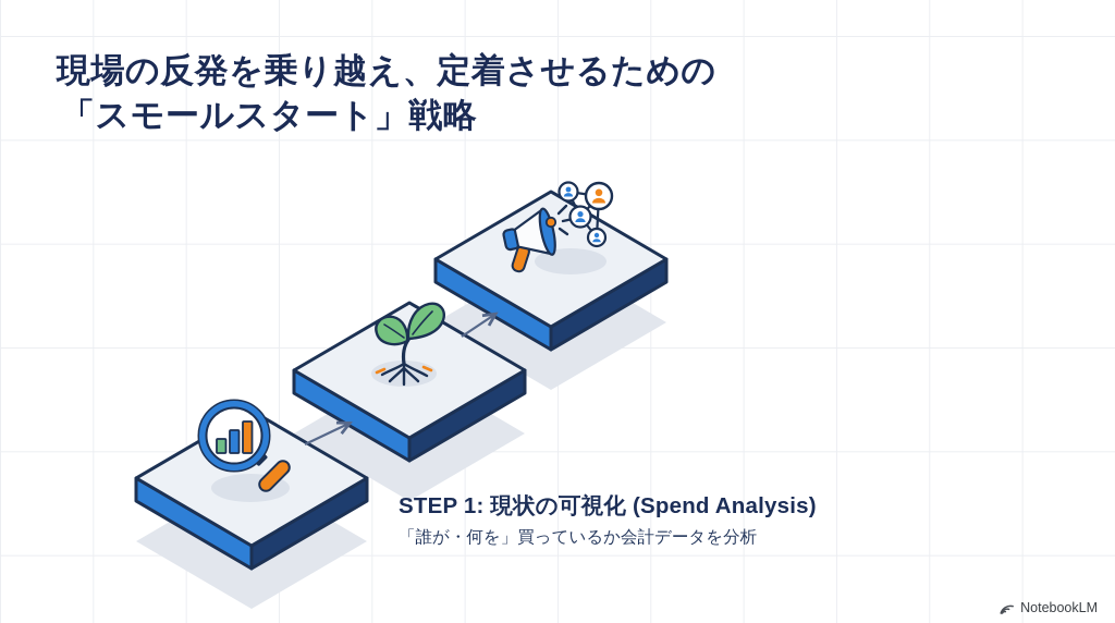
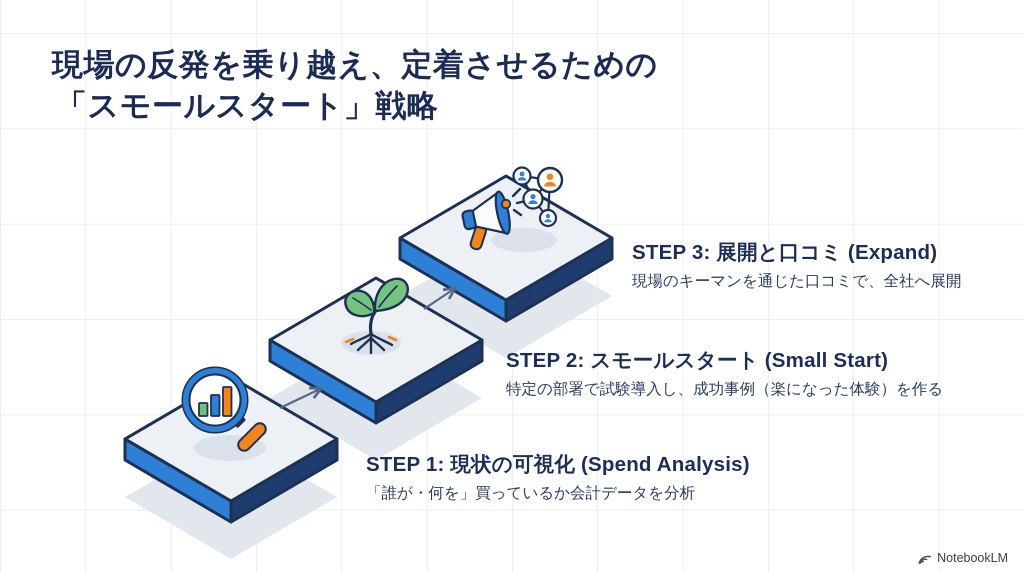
  現場の反発を乗り越え、定着させるための
  「スモールスタート」戦略
  STEP 1: 現状の可視化 (Spend Analysis)
  「誰が・何を」買っているか会計データを分析
+ STEP 2: スモールスタート (Small Start)
+ 特定の部署で試験導入し、成功事例（楽になった体験）を作る
+ STEP 3: 展開と口コミ (Expand)
+ 現場のキーマンを通じた口コミで、全社へ展開
  NotebookLM
